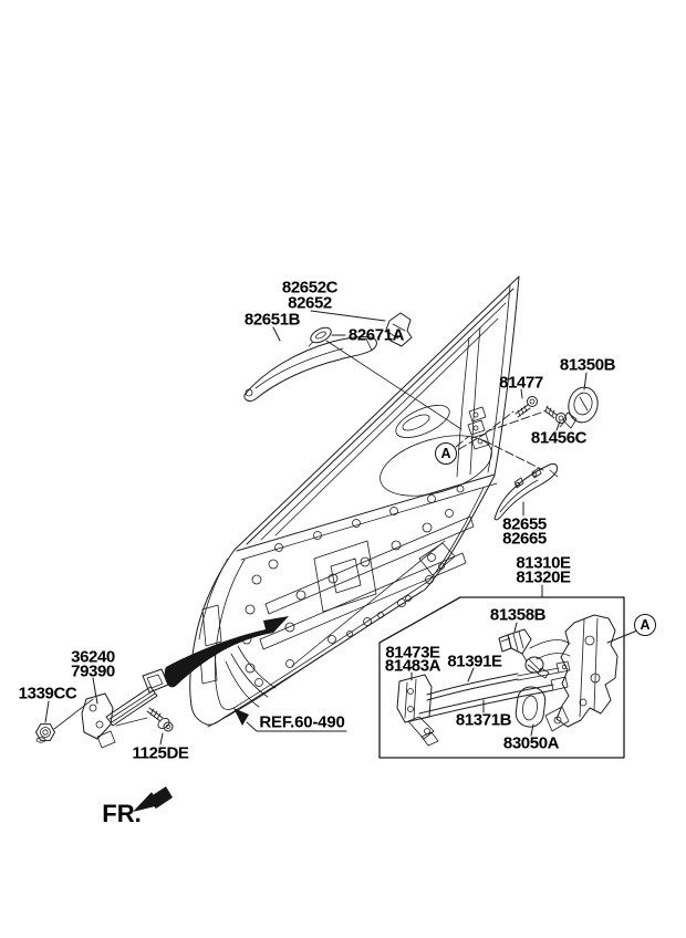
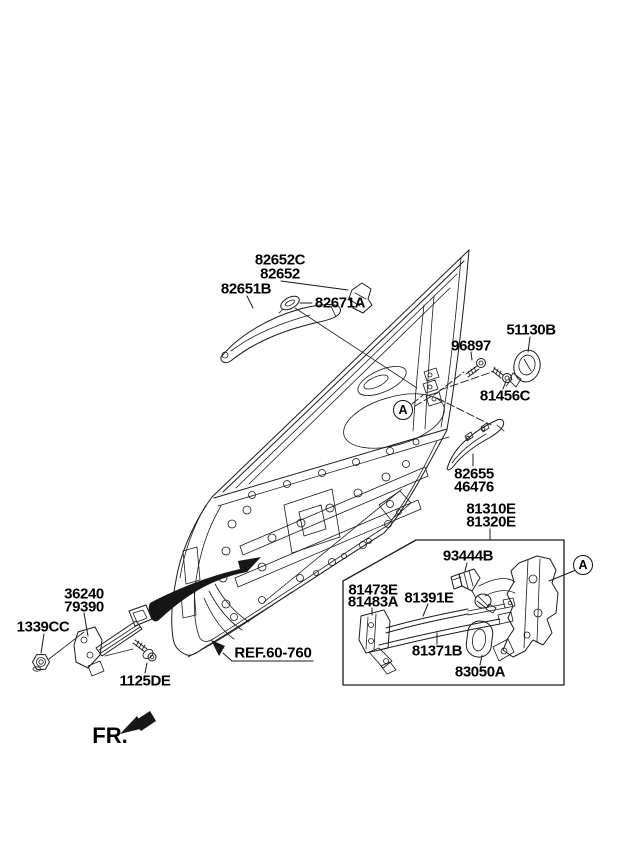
  82652C
  82652
  82651B
  82671A
- 81477
+ 96897
- 81350B
+ 51130B
  81456C
  82655
- 82665
+ 46476
  81310E
  81320E
- 81358B
+ 93444B
  81473E
  81483A
  81391E
  81371B
  83050A
  36240
  79390
  1339CC
  1125DE
- REF.60-490
+ REF.60-760
  FR.
  A
  A
